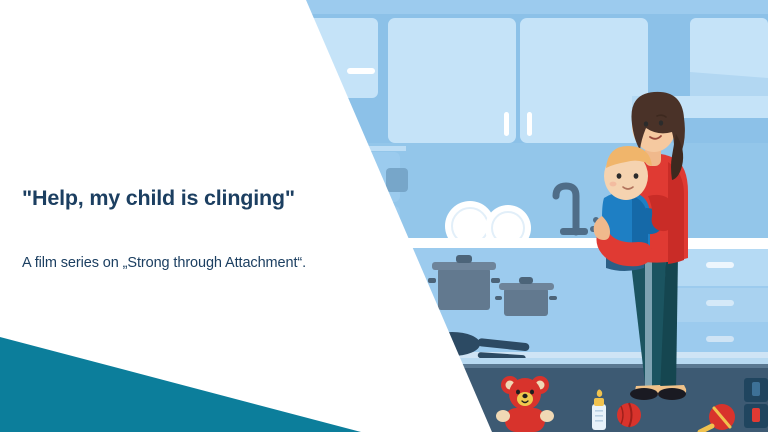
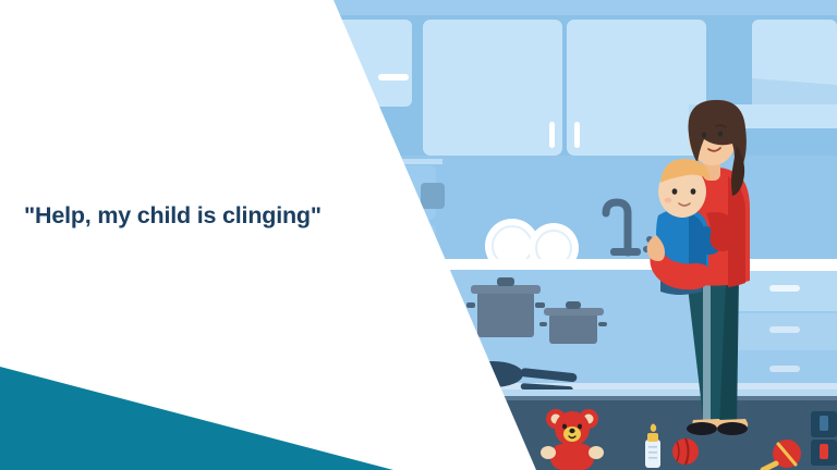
  "Help, my child is clinging"
- A film series on „Strong through Attachment“.
